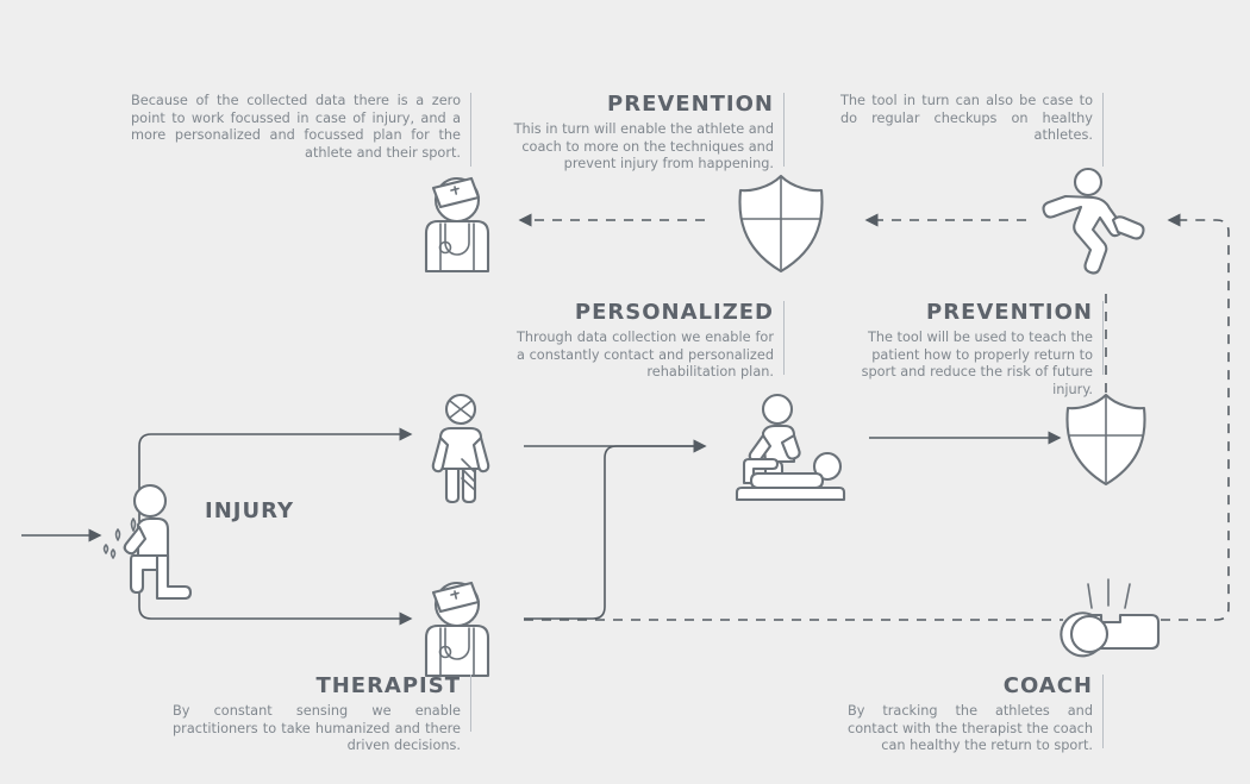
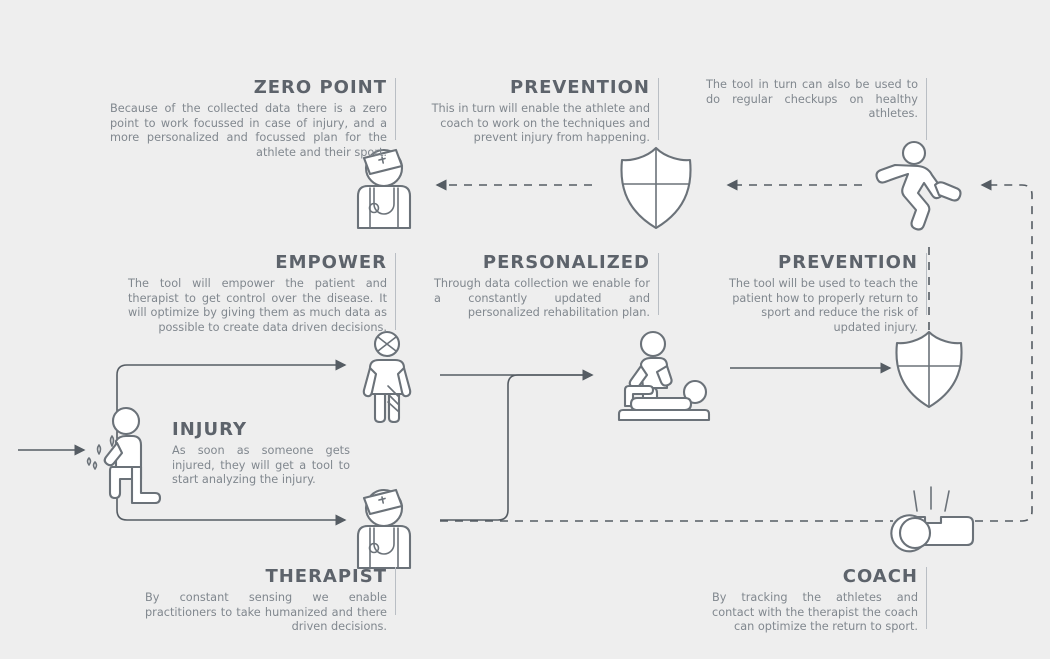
+ ZERO POINT
  Because of the collected data there is a zero point to work focussed in case of injury, and a more personalized and focussed plan for the athlete and their sport.
  PREVENTION
- This in turn will enable the athlete and coach to more on the techniques and prevent injury from happening.
+ This in turn will enable the athlete and coach to work on the techniques and prevent injury from happening.
- The tool in turn can also be case to do regular checkups on healthy athletes.
+ The tool in turn can also be used to do regular checkups on healthy athletes.
+ EMPOWER
+ The tool will empower the patient and therapist to get control over the disease. It will optimize by giving them as much data as possible to create data driven decisions.
  PERSONALIZED
- Through data collection we enable for a constantly contact and personalized rehabilitation plan.
+ Through data collection we enable for a constantly updated and personalized rehabilitation plan.
  PREVENTION
- The tool will be used to teach the patient how to properly return to sport and reduce the risk of future injury.
+ The tool will be used to teach the patient how to properly return to sport and reduce the risk of updated injury.
  INJURY
+ As soon as someone gets injured, they will get a tool to start analyzing the injury.
  THERAPIST
  By constant sensing we enable practitioners to take humanized and there driven decisions.
  COACH
- By tracking the athletes and contact with the therapist the coach can healthy the return to sport.
+ By tracking the athletes and contact with the therapist the coach can optimize the return to sport.
